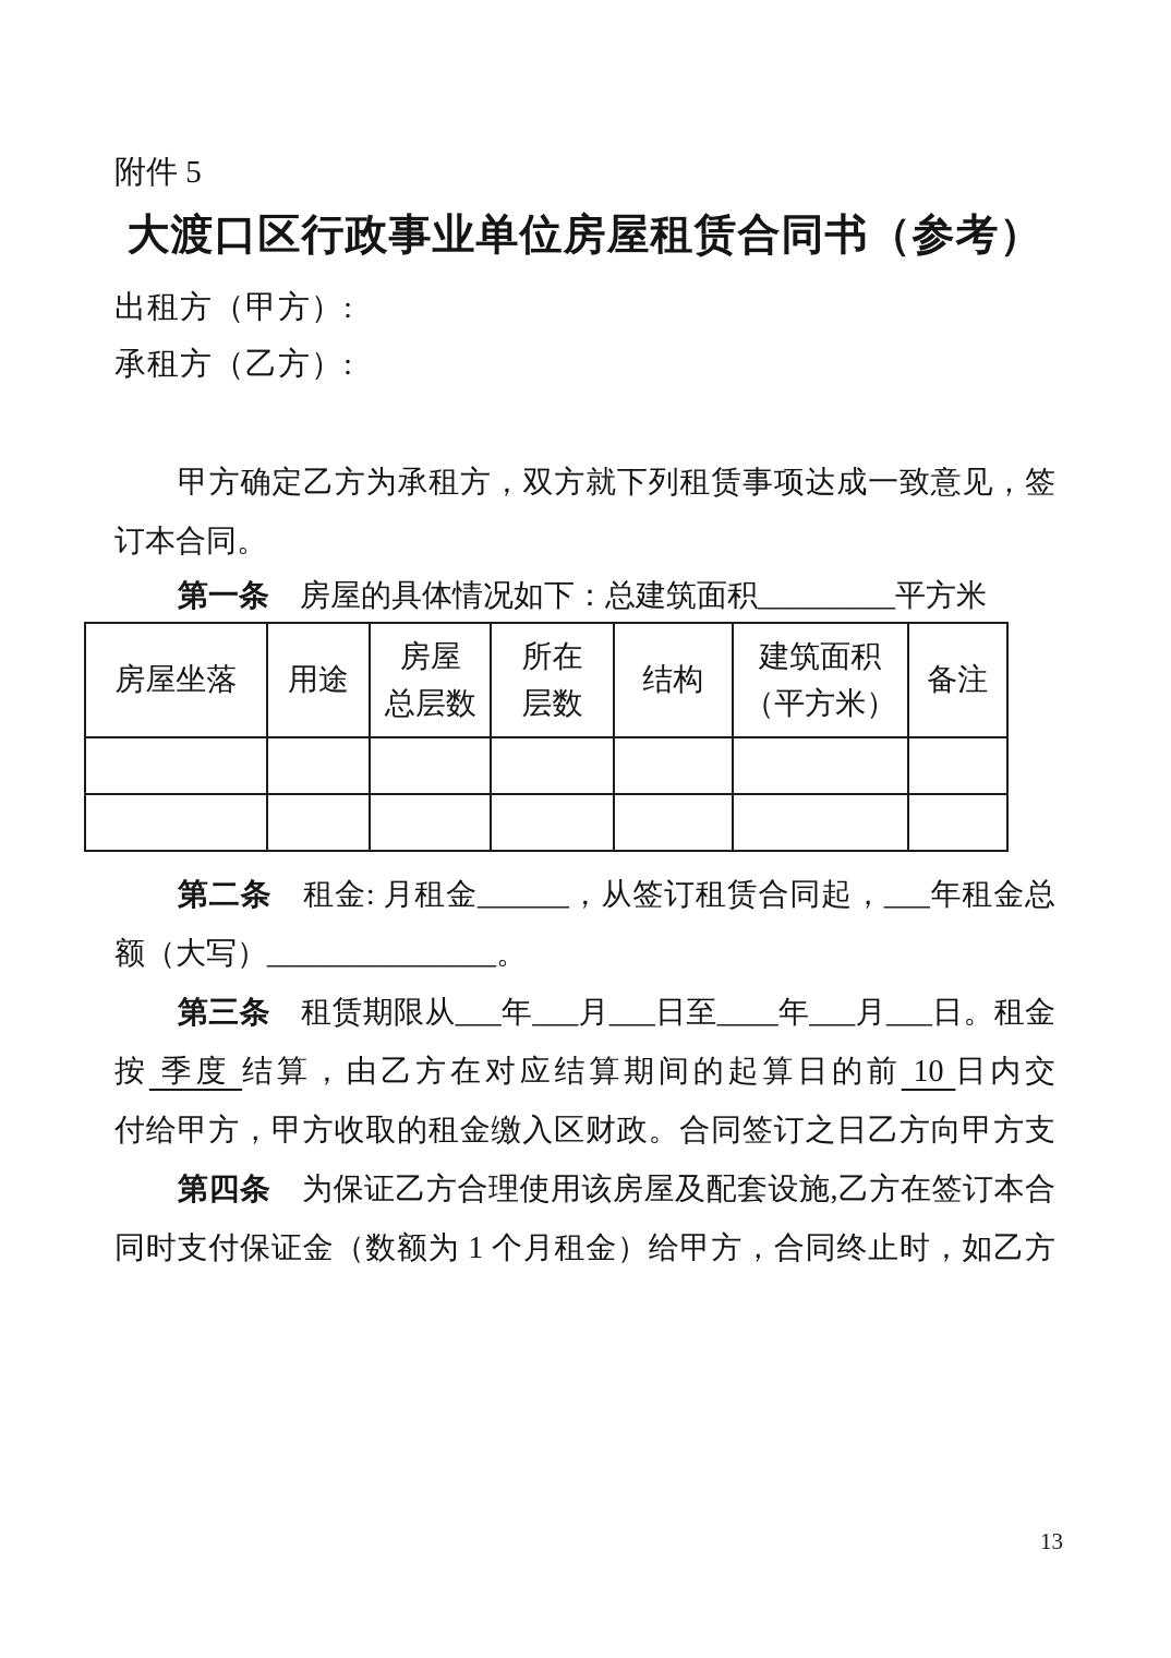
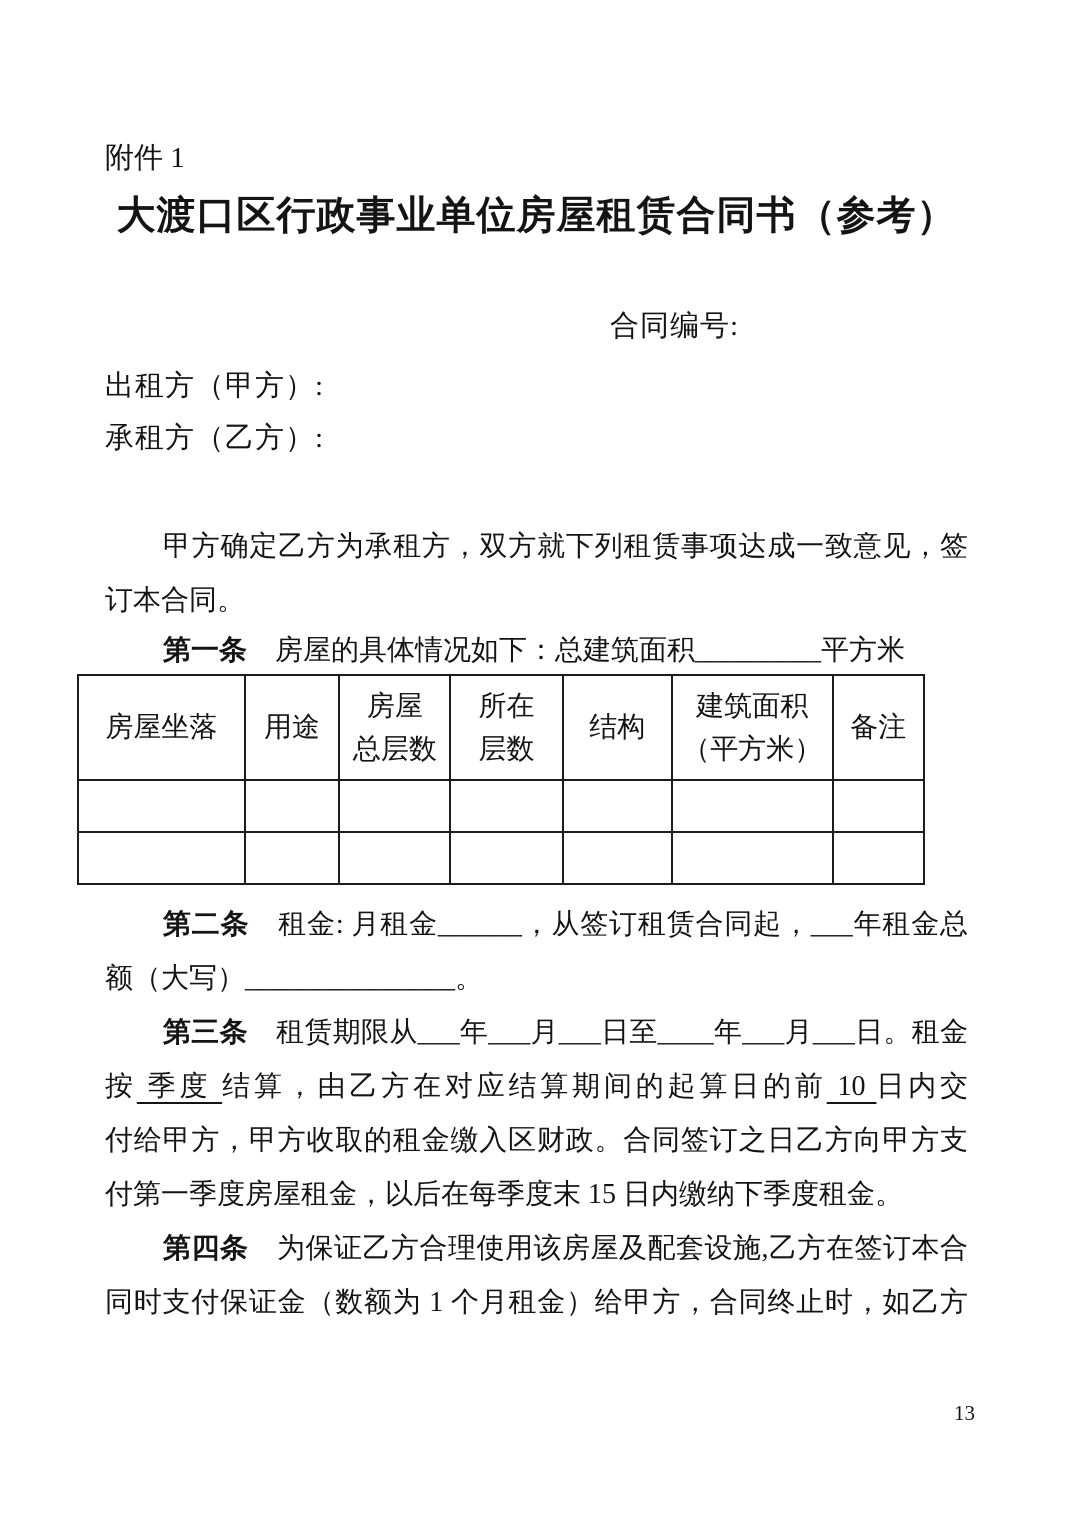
- 附件 5
+ 附件 1
  大渡口区行政事业单位房屋租赁合同书（参考）
+ 合同编号:
  出租方（甲方）:
  承租方（乙方）:
  甲方确定乙方为承租方，双方就下列租赁事项达成一致意见，签
  订本合同。
  第一条 房屋的具体情况如下：总建筑面积_________平方米
  房屋坐落	用途	房屋总层数	所在层数	结构	建筑面积（平方米）	备注
  第二条 租金: 月租金______，从签订租赁合同起，___年租金总
  额（大写）_______________。
  第三条 租赁期限从___年___月___日至____年___月___日。租金
  按 季度 结算，由乙方在对应结算期间的起算日的前 10 日内交
  付给甲方，甲方收取的租金缴入区财政。合同签订之日乙方向甲方支
+ 付第一季度房屋租金，以后在每季度末 15 日内缴纳下季度租金。
  第四条 为保证乙方合理使用该房屋及配套设施,乙方在签订本合
  同时支付保证金（数额为 1 个月租金）给甲方，合同终止时，如乙方
  13
